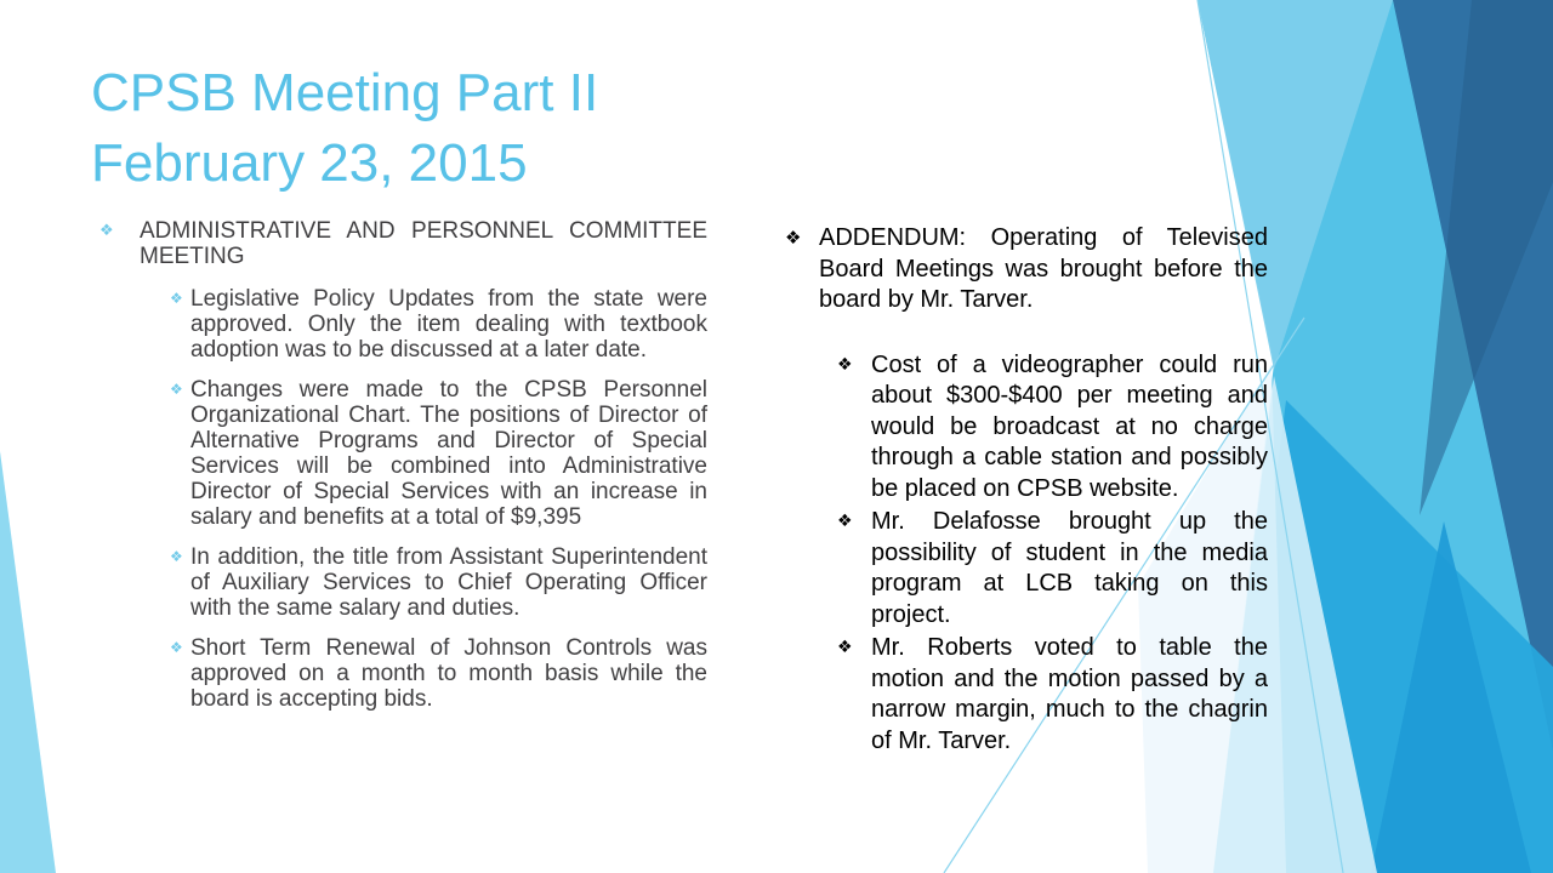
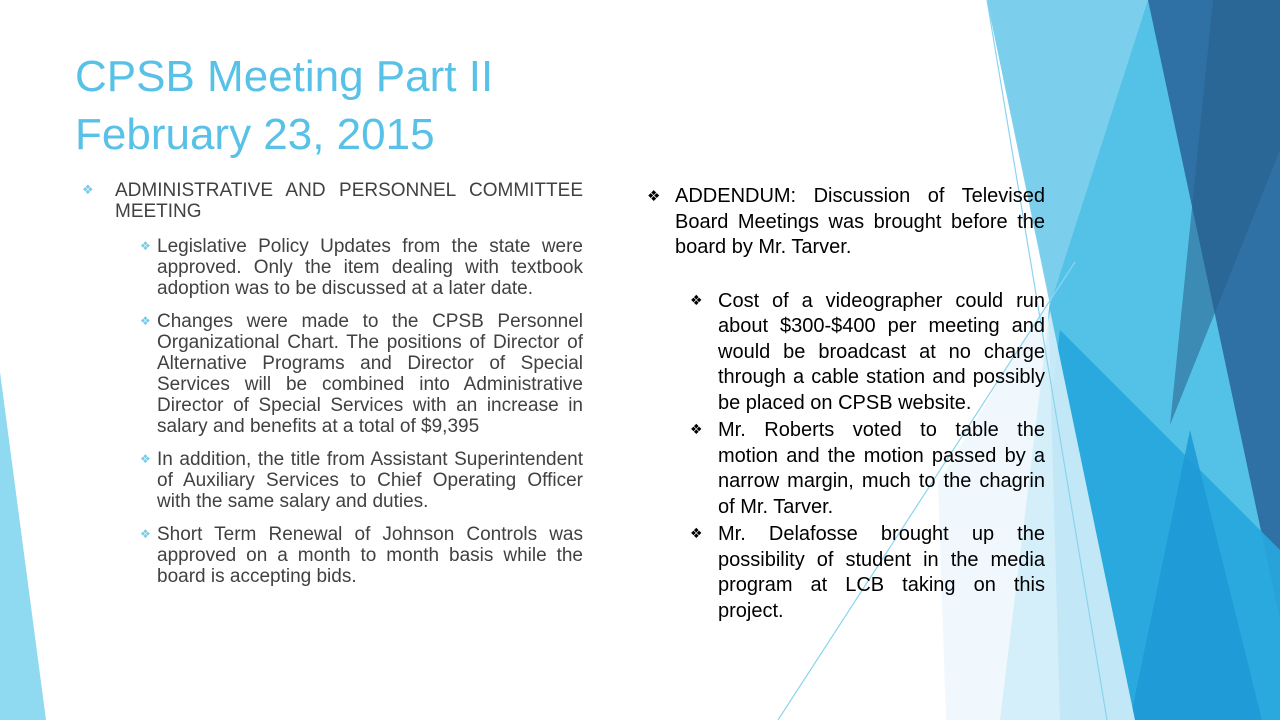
  CPSB Meeting Part II
  February 23, 2015
  ❖
  ADMINISTRATIVE AND PERSONNEL COMMITTEE MEETING
  ❖
  Legislative Policy Updates from the state were approved. Only the item dealing with textbook adoption was to be discussed at a later date.
  ❖
  Changes were made to the CPSB Personnel Organizational Chart. The positions of Director of Alternative Programs and Director of Special Services will be combined into Administrative Director of Special Services with an increase in salary and benefits at a total of $9,395
  ❖
  In addition, the title from Assistant Superintendent of Auxiliary Services to Chief Operating Officer with the same salary and duties.
  ❖
  Short Term Renewal of Johnson Controls was approved on a month to month basis while the board is accepting bids.
  ❖
- ADDENDUM: Operating of Televised Board Meetings was brought before the board by Mr. Tarver.
+ ADDENDUM: Discussion of Televised Board Meetings was brought before the board by Mr. Tarver.
  ❖
  Cost of a videographer could run about $300-$400 per meeting and would be broadcast at no charge through a cable station and possibly be placed on CPSB website.
  ❖
- Mr. Delafosse brought up the possibility of student in the media program at LCB taking on this project.
+ Mr. Roberts voted to table the motion and the motion passed by a narrow margin, much to the chagrin of Mr. Tarver.
  ❖
- Mr. Roberts voted to table the motion and the motion passed by a narrow margin, much to the chagrin of Mr. Tarver.
+ Mr. Delafosse brought up the possibility of student in the media program at LCB taking on this project.
